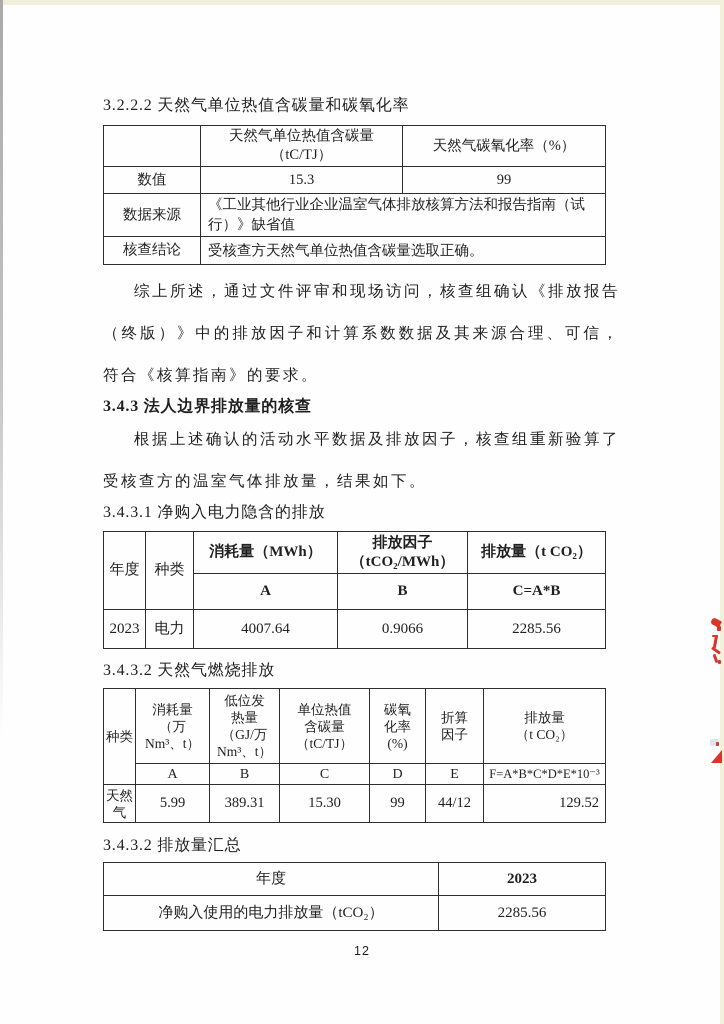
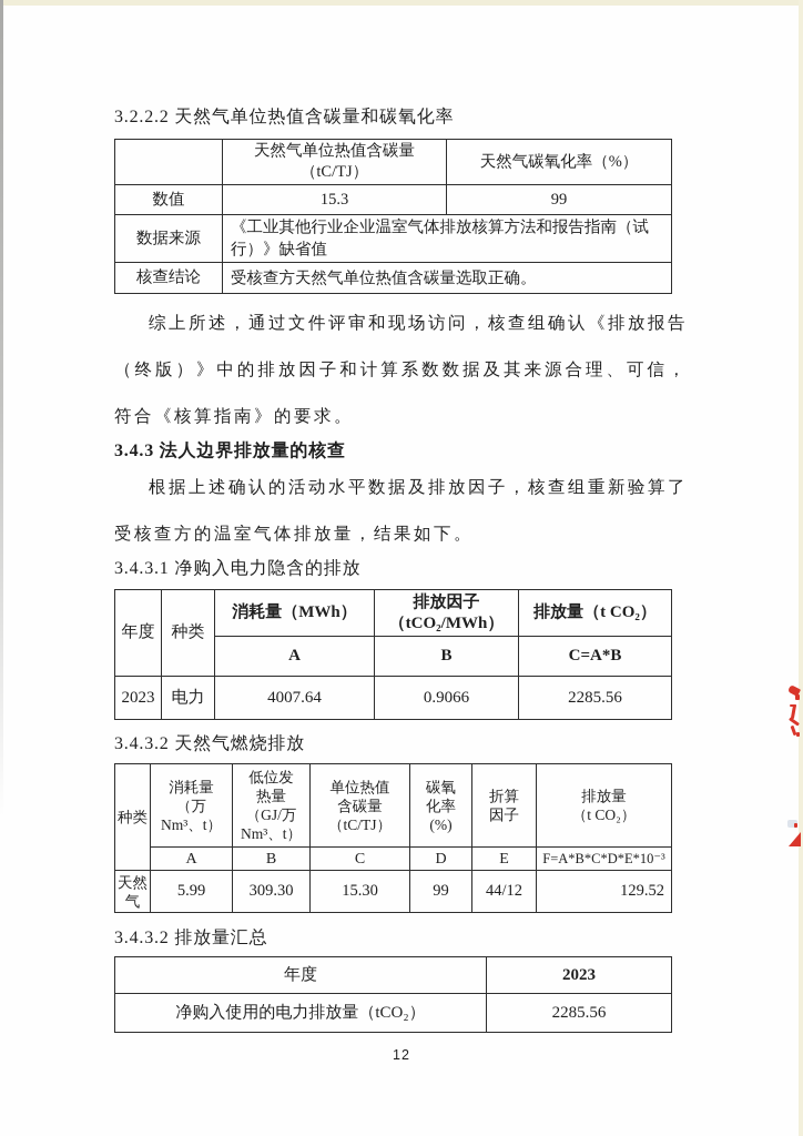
  3.2.2.2 天然气单位热值含碳量和碳氧化率
  	天然气单位热值含碳量（tC/TJ）	天然气碳氧化率（%）
  数值	15.3	99
  数据来源	《工业其他行业企业温室气体排放核算方法和报告指南（试行）》缺省值
  核查结论	受核查方天然气单位热值含碳量选取正确。
  综上所述，通过文件评审和现场访问，核查组确认《排放报告（终版）》中的排放因子和计算系数数据及其来源合理、可信，符合《核算指南》的要求。
  3.4.3 法人边界排放量的核查
  根据上述确认的活动水平数据及排放因子，核查组重新验算了受核查方的温室气体排放量，结果如下。
  3.4.3.1 净购入电力隐含的排放
  年度	种类	消耗量（MWh）	排放因子 （tCO₂/MWh）	排放量（t CO₂）
  A	B	C=A*B
  2023	电力	4007.64	0.9066	2285.56
  3.4.3.2 天然气燃烧排放
  种类	消耗量 （万 Nm³、t）	低位发 热量 （GJ/万 Nm³、t）	单位热值 含碳量 （tC/TJ）	碳氧 化率 (%)	折算 因子	排放量 （t CO₂）
  A	B	C	D	E	F=A*B*C*D*E*10⁻³
- 天然气	5.99	389.31	15.30	99	44/12	129.52
+ 天然气	5.99	309.30	15.30	99	44/12	129.52
  3.4.3.2 排放量汇总
  年度	2023
  净购入使用的电力排放量（tCO₂）	2285.56
  12
